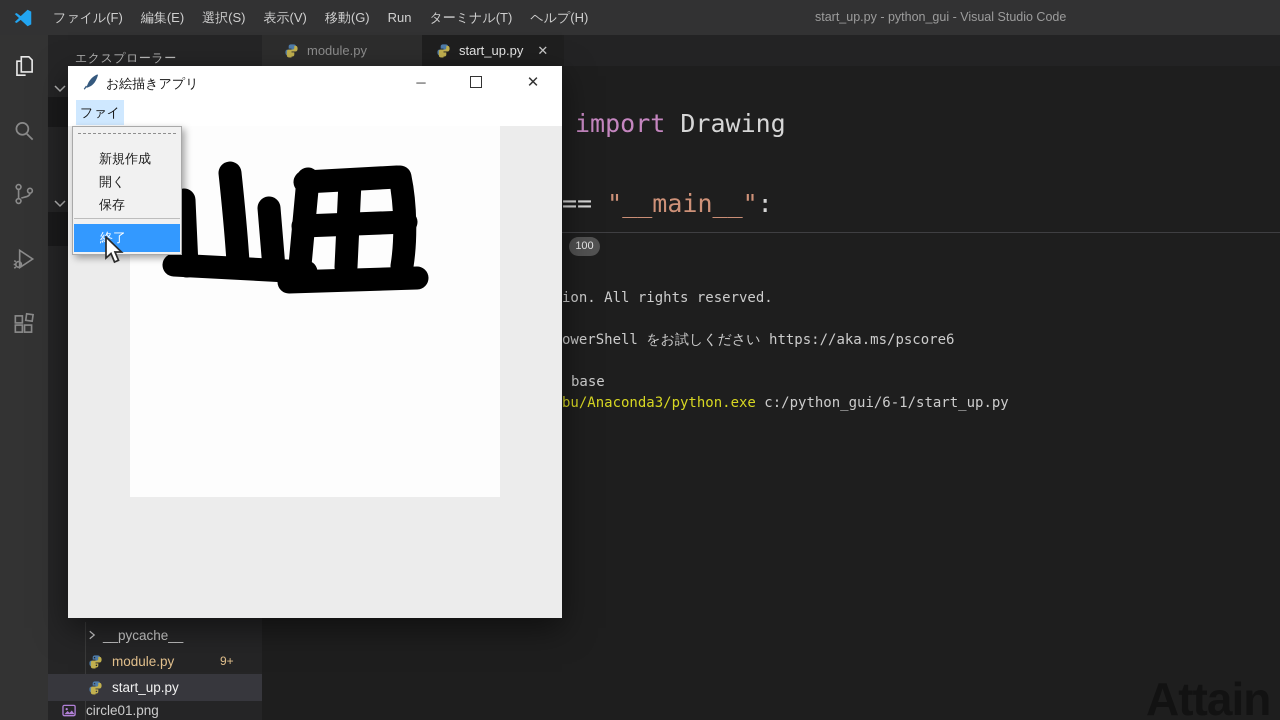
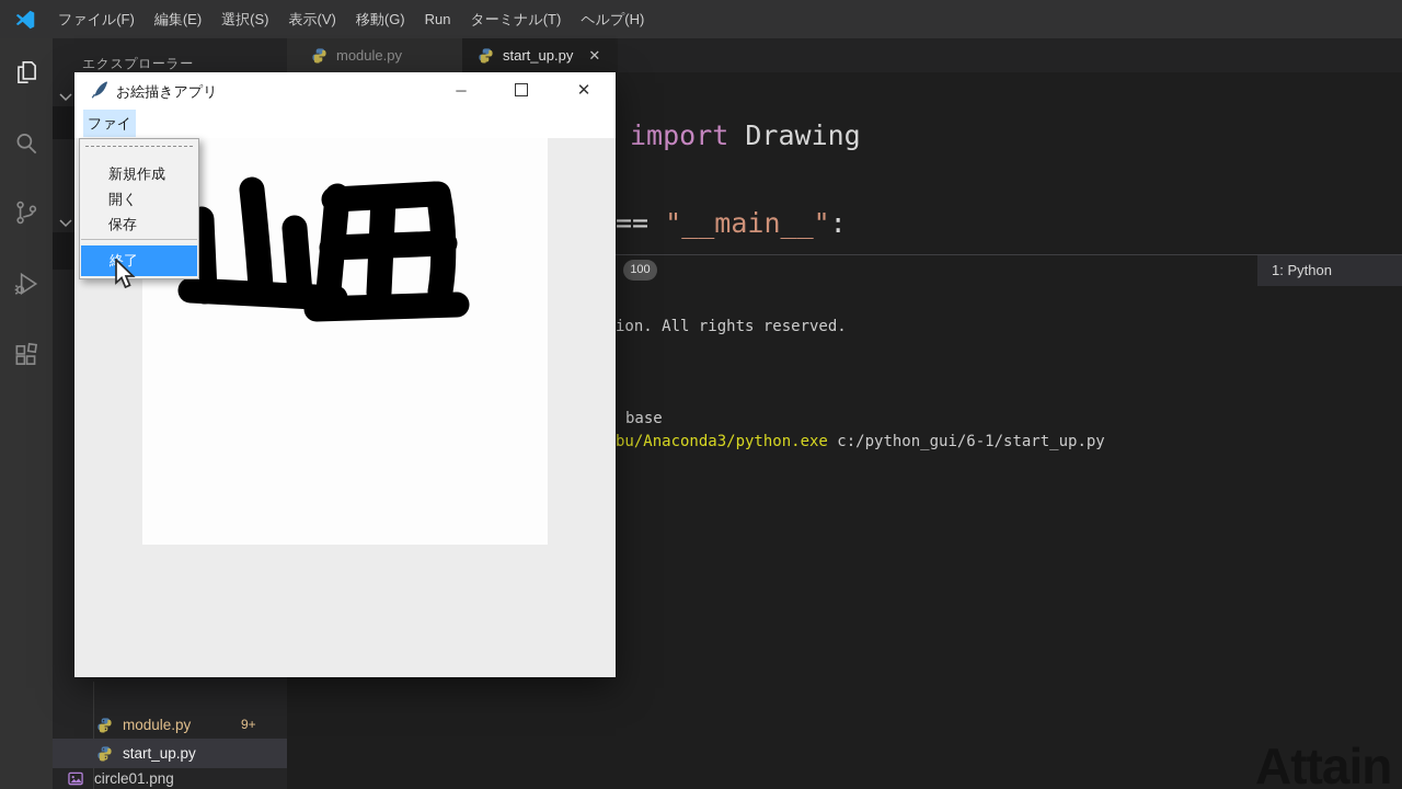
  ファイル(F)
  編集(E)
  選択(S)
  表示(V)
  移動(G)
  Run
  ターミナル(T)
  ヘルプ(H)
- start_up.py - python_gui - Visual Studio Code
  エクスプローラー
- __pycache__
  module.py
  9+
  start_up.py
  circle01.png
  module.py
  start_up.py
  ✕
  import Drawing
  == "__main__":
  100
+ 1: Python
  ion. All rights reserved.
- owerShell をお試しください https://aka.ms/pscore6
  base
  bu/Anaconda3/python.exe c:/python_gui/6-1/start_up.py
  お絵描きアプリ
  ─
  ✕
  ファイ
  新規作成
  開く
  保存
